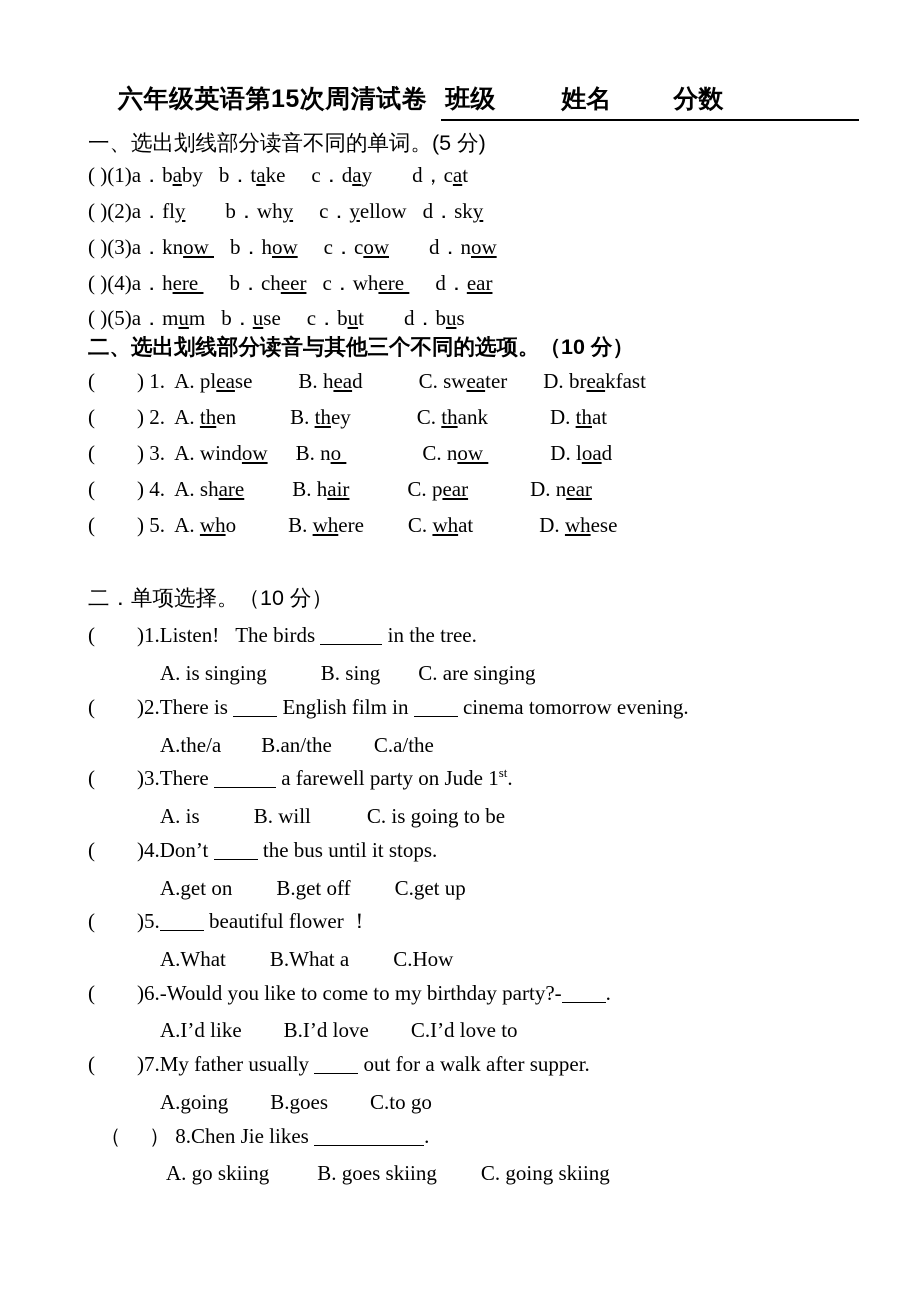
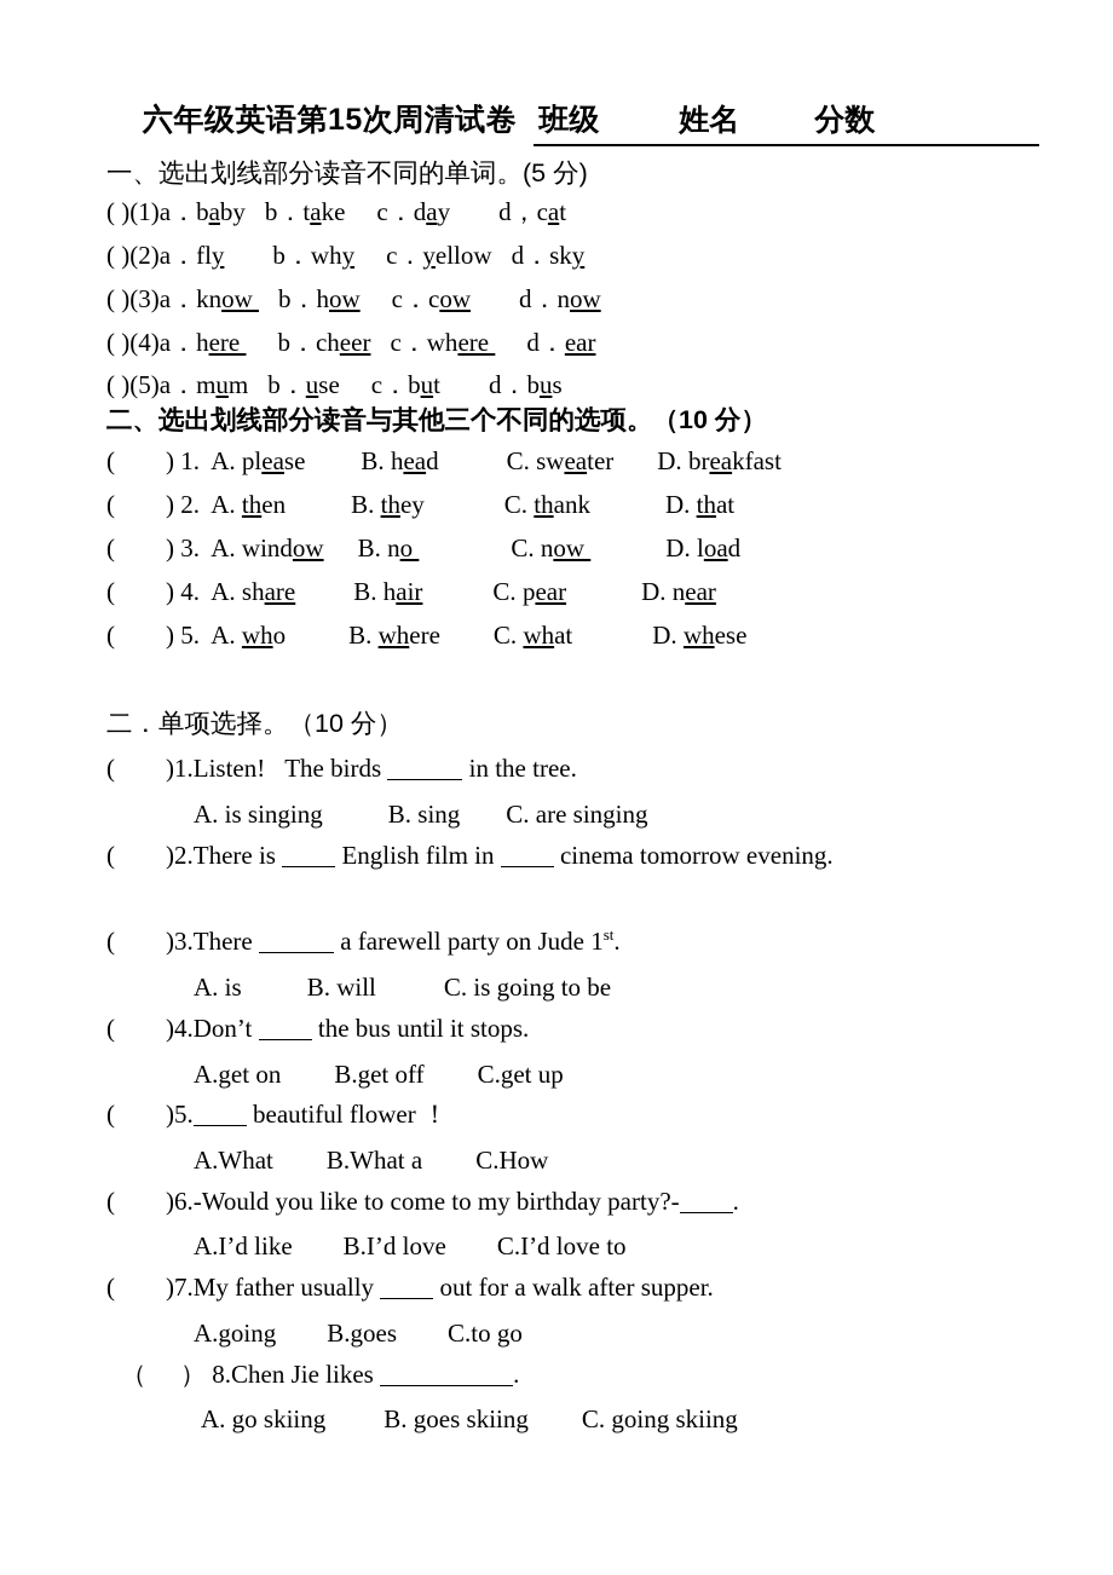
  六年级英语第15次周清试卷
  班级
  姓名
  分数
  一、选出划线部分读音不同的单词。(5 分)
  ( )(1)a．baby b．take c．day d，cat
  ( )(2)a．fly b．why c．yellow d．sky
  ( )(3)a．know b．how c．cow d．now
  ( )(4)a．here b．cheer c．where d．ear
  ( )(5)a．mum b．use c．but d．bus
  二、选出划线部分读音与其他三个不同的选项。（10 分）
  ( ) 1. A. please B. head C. sweater D. breakfast
  ( ) 2. A. then B. they C. thank D. that
  ( ) 3. A. window B. no C. now D. load
  ( ) 4. A. share B. hair C. pear D. near
  ( ) 5. A. who B. where C. what D. whese
  二．单项选择。（10 分）
  ( )1.Listen! The birds in the tree.
  A. is singing B. sing C. are singing
  ( )2.There is English film in cinema tomorrow evening.
- A.the/a B.an/the C.a/the
  ( )3.There a farewell party on Jude 1st.
  A. is B. will C. is going to be
  ( )4.Don’t the bus until it stops.
  A.get on B.get off C.get up
  ( )5. beautiful flower ！
  A.What B.What a C.How
  ( )6.-Would you like to come to my birthday party?- .
  A.I’d like B.I’d love C.I’d love to
  ( )7.My father usually out for a walk after supper.
  A.going B.goes C.to go
  （ ） 8.Chen Jie likes .
  A. go skiing B. goes skiing C. going skiing
